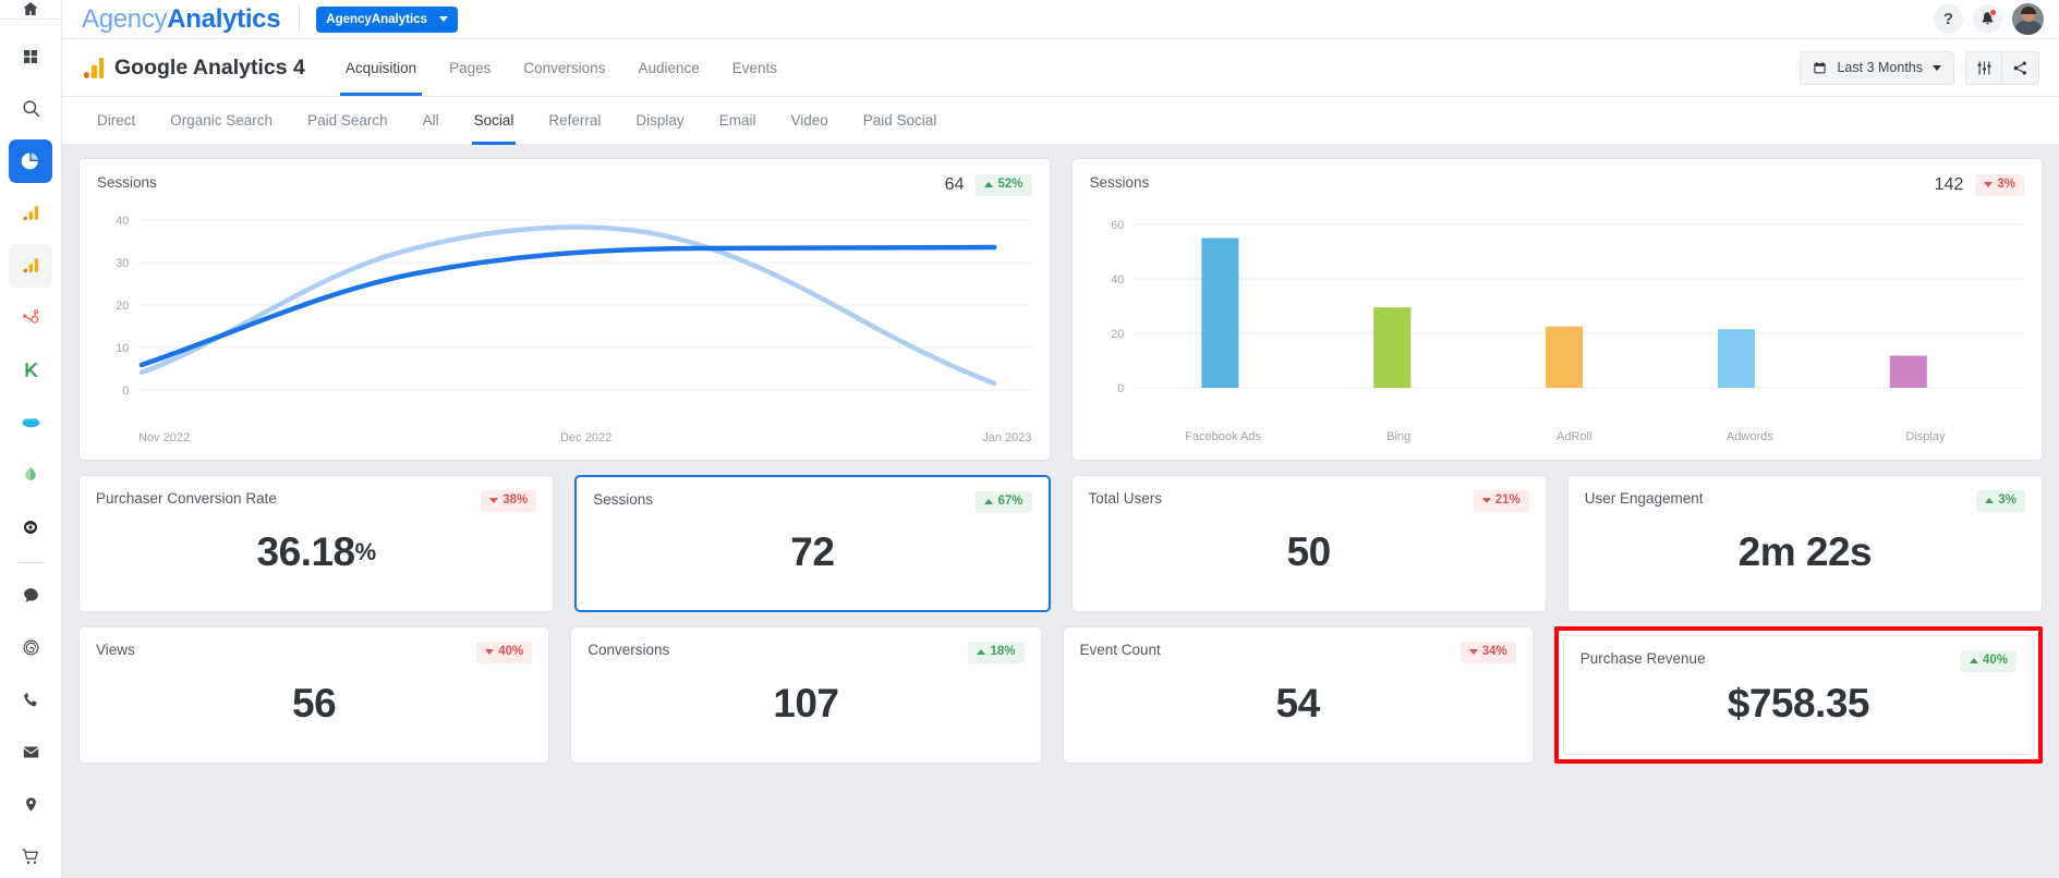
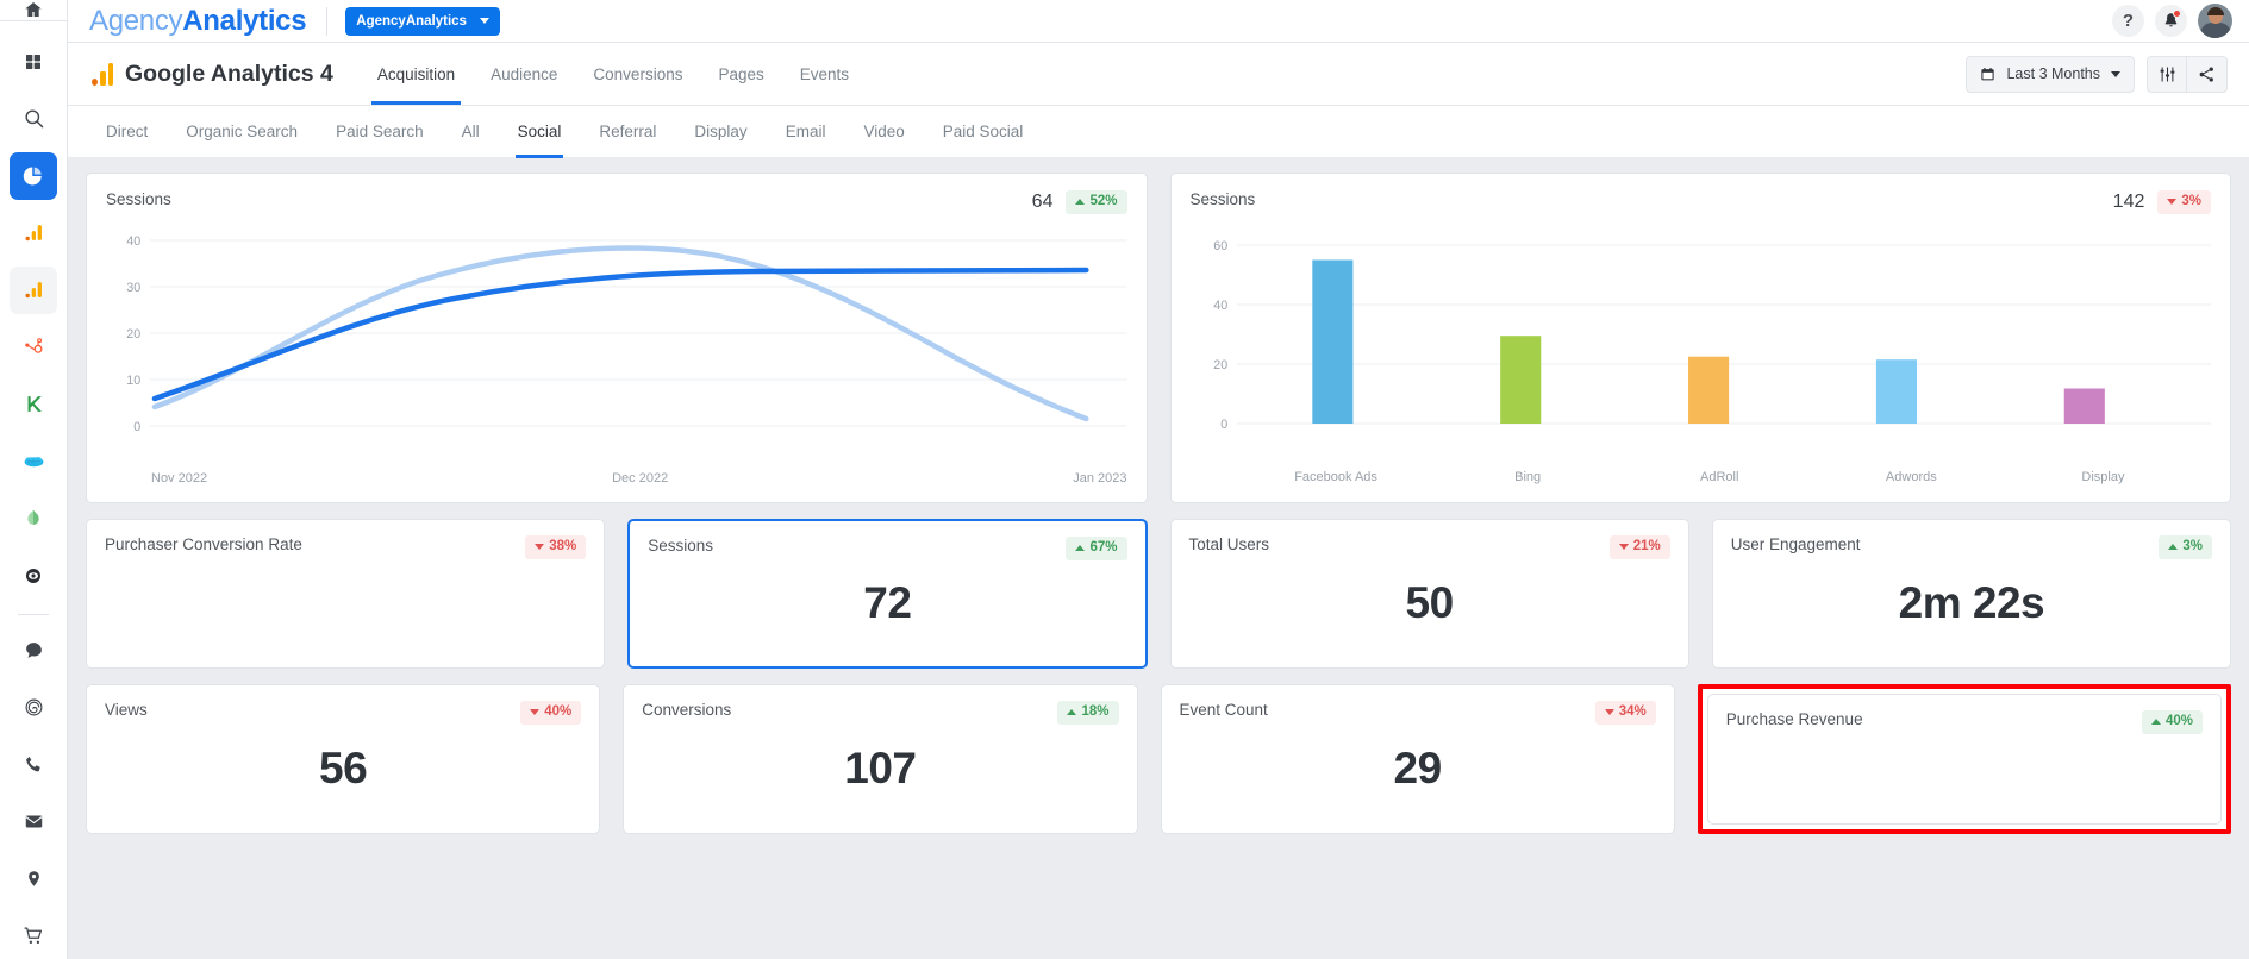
  AgencyAnalytics
  AgencyAnalytics
  ?
  Google Analytics 4
  Acquisition
- Pages
+ Audience
  Conversions
- Audience
+ Pages
  Events
  Last 3 Months
  Direct
  Organic Search
  Paid Search
  All
  Social
  Referral
  Display
  Email
  Video
  Paid Social
  Sessions
  64
  52%
  40
  30
  20
  10
  0
  Nov 2022
  Dec 2022
  Jan 2023
  Sessions
  142
  3%
  60
  40
  20
  0
  Facebook Ads
  Bing
  AdRoll
  Adwords
  Display
  Purchaser Conversion Rate
  38%
- 36.18
- %
  Sessions
  67%
  72
  Total Users
  21%
  50
  User Engagement
  3%
  2m 22s
  Views
  40%
  56
  Conversions
  18%
  107
  Event Count
  34%
- 54
+ 29
  Purchase Revenue
  40%
- $758.35
